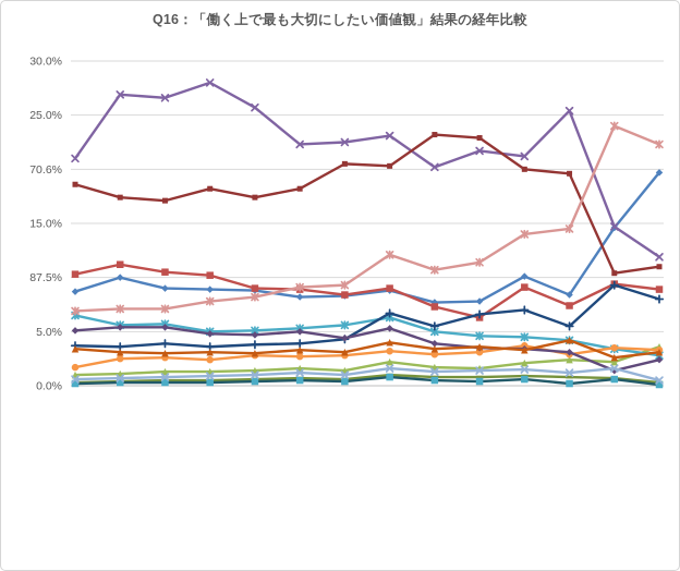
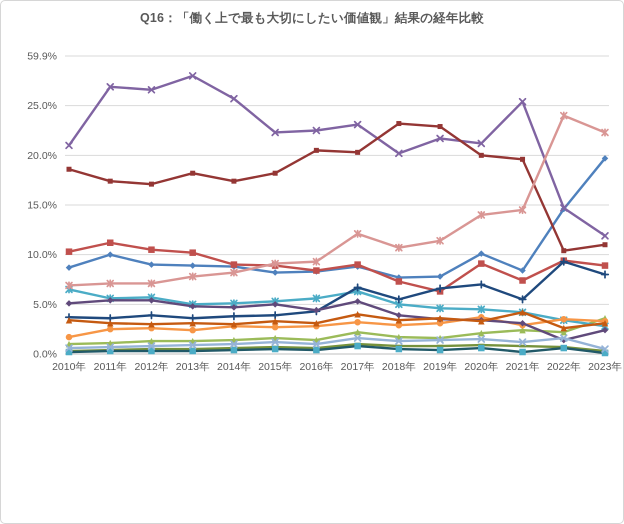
  Q16：「働く上で最も大切にしたい価値観」結果の経年比較
  0.0%
  5.0%
- 87.5%
+ 10.0%
  15.0%
- 70.6%
+ 20.0%
  25.0%
- 30.0%
+ 59.9%
+ 2010年
+ 2011年
+ 2012年
+ 2013年
+ 2014年
+ 2015年
+ 2016年
+ 2017年
+ 2018年
+ 2019年
+ 2020年
+ 2021年
+ 2022年
+ 2023年
